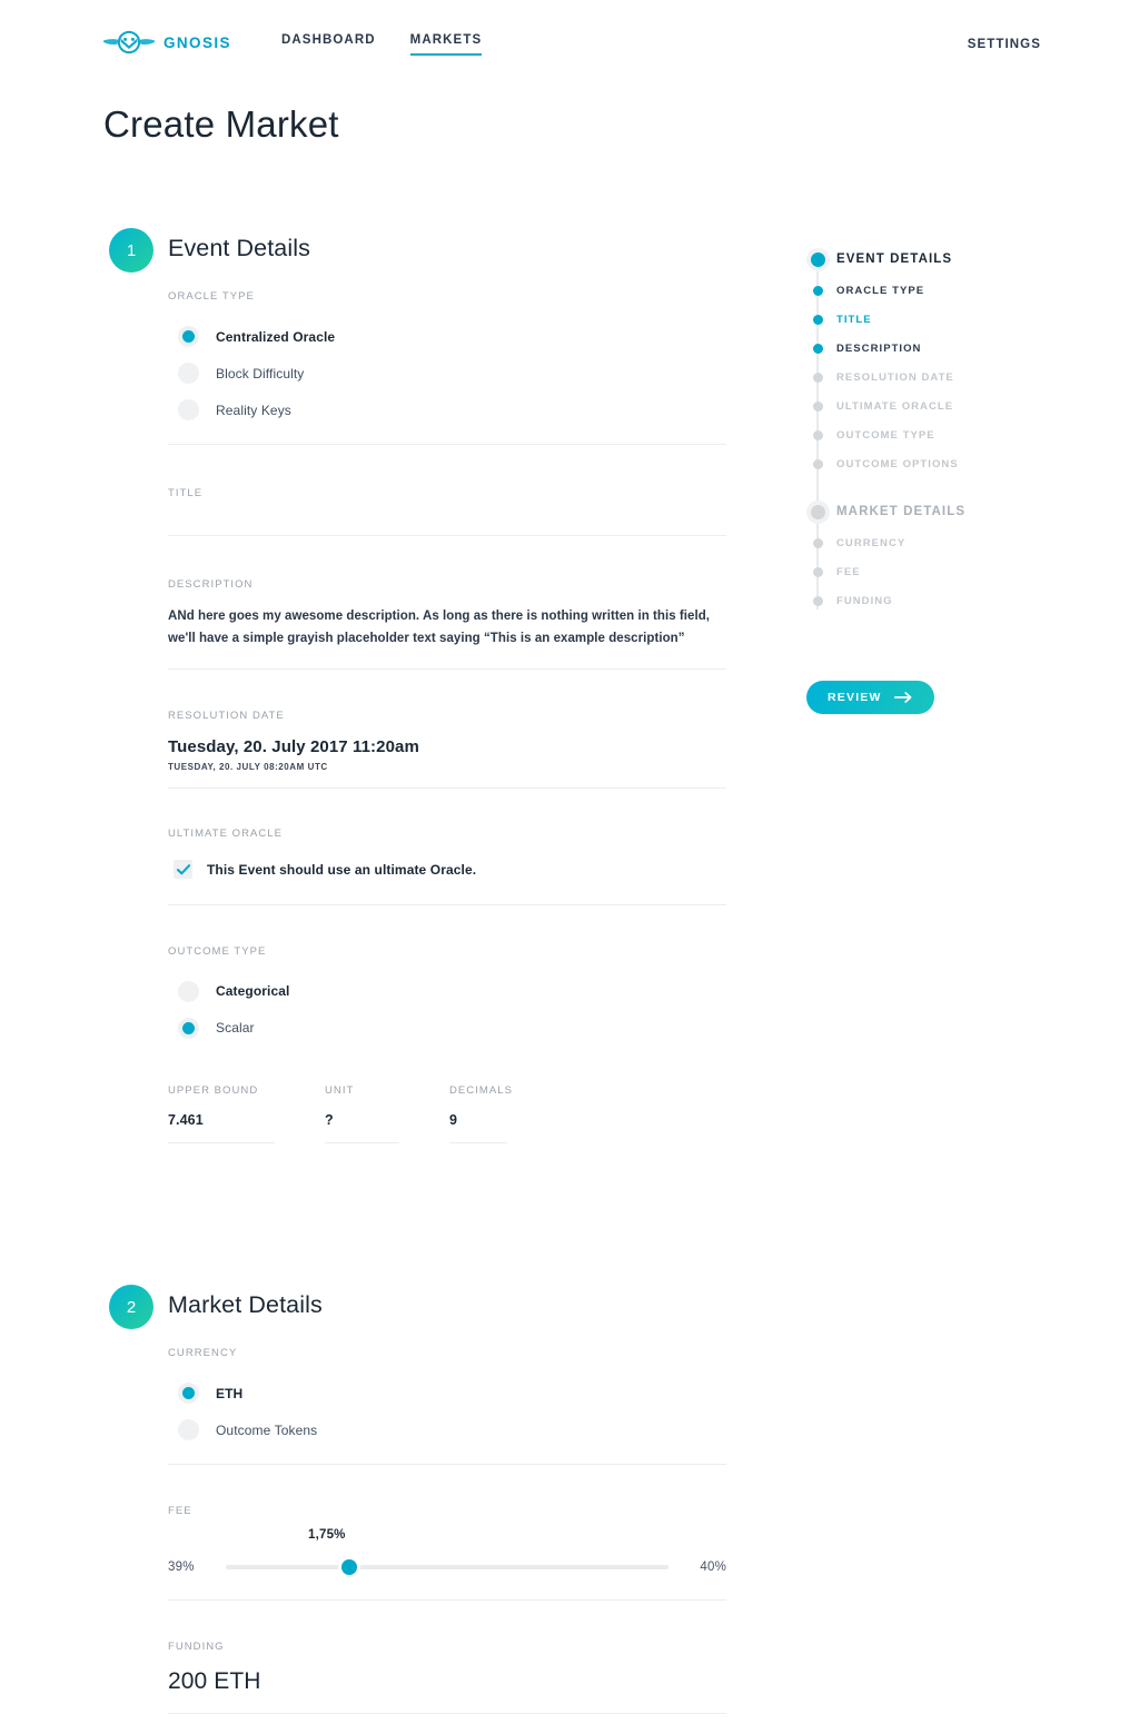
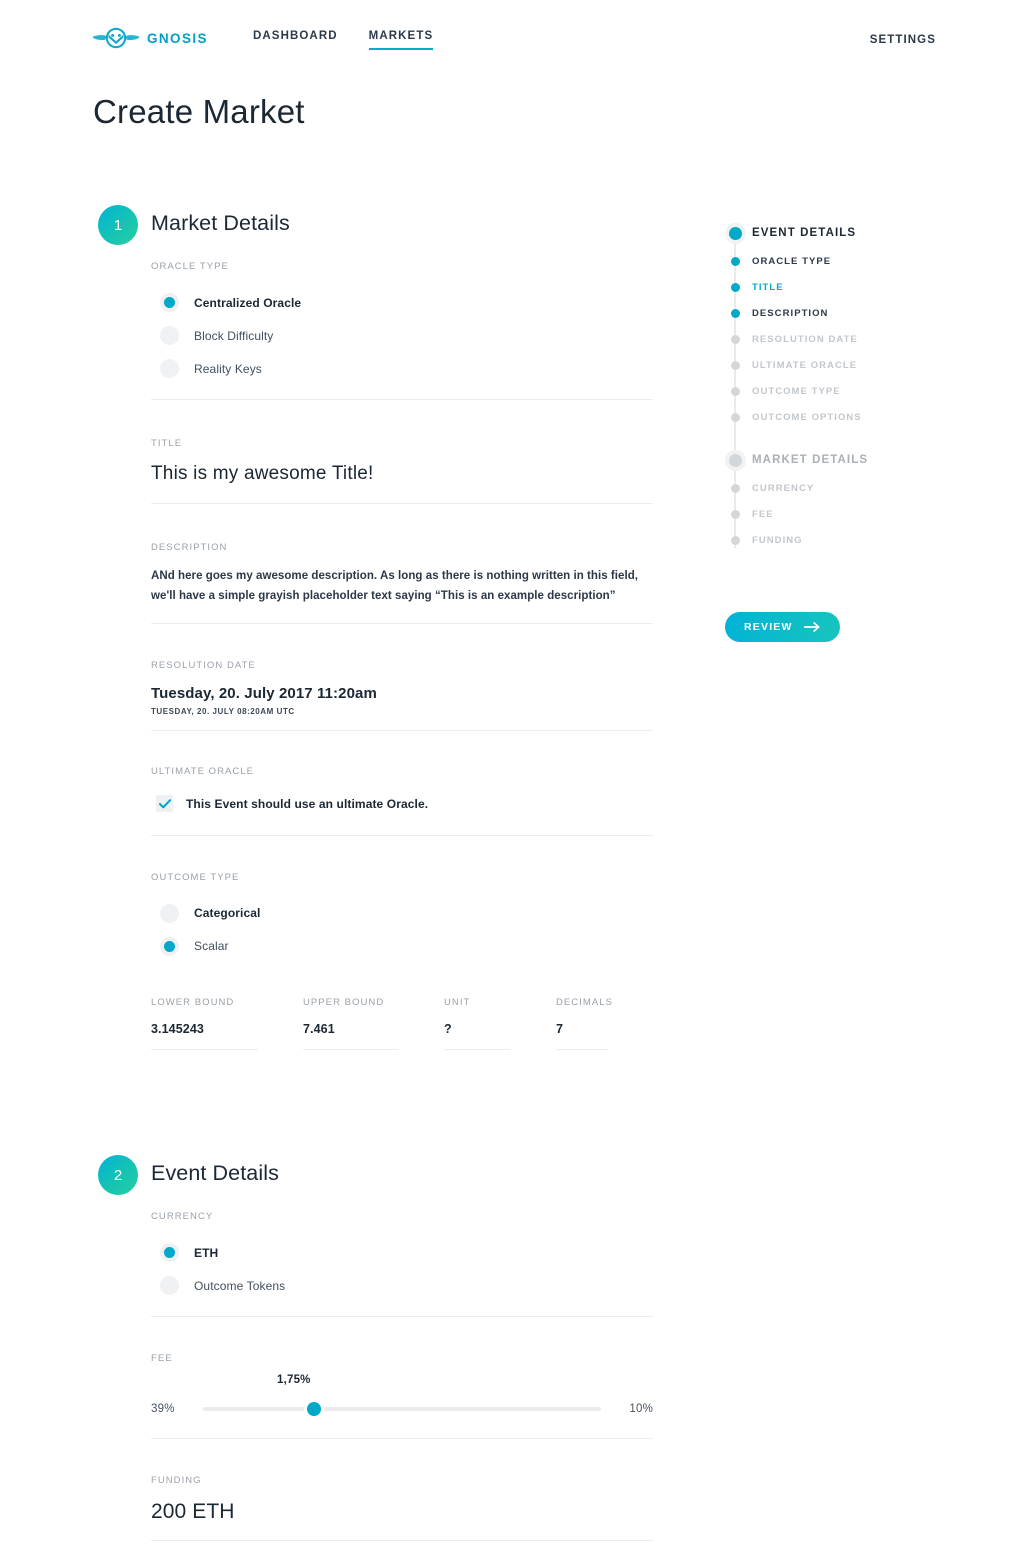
  GNOSIS
  DASHBOARD
  MARKETS
  SETTINGS
  Create Market
  1
- Event Details
+ Market Details
  ORACLE TYPE
  Centralized Oracle
  Block Difficulty
  Reality Keys
  TITLE
+ This is my awesome Title!
  DESCRIPTION
  ANd here goes my awesome description. As long as there is nothing written in this field, we'll have a simple grayish placeholder text saying “This is an example description”
  RESOLUTION DATE
  Tuesday, 20. July 2017 11:20am
  TUESDAY, 20. JULY 08:20AM UTC
  ULTIMATE ORACLE
  This Event should use an ultimate Oracle.
  OUTCOME TYPE
  Categorical
  Scalar
+ LOWER BOUND
+ 3.145243
  UPPER BOUND
  7.461
  UNIT
  ?
  DECIMALS
- 9
+ 7
  2
- Market Details
+ Event Details
  CURRENCY
  ETH
  Outcome Tokens
  FEE
  1,75%
  39%
- 40%
+ 10%
  FUNDING
  200 ETH
  EVENT DETAILS
  ORACLE TYPE
  TITLE
  DESCRIPTION
  RESOLUTION DATE
  ULTIMATE ORACLE
  OUTCOME TYPE
  OUTCOME OPTIONS
  MARKET DETAILS
  CURRENCY
  FEE
  FUNDING
  REVIEW
